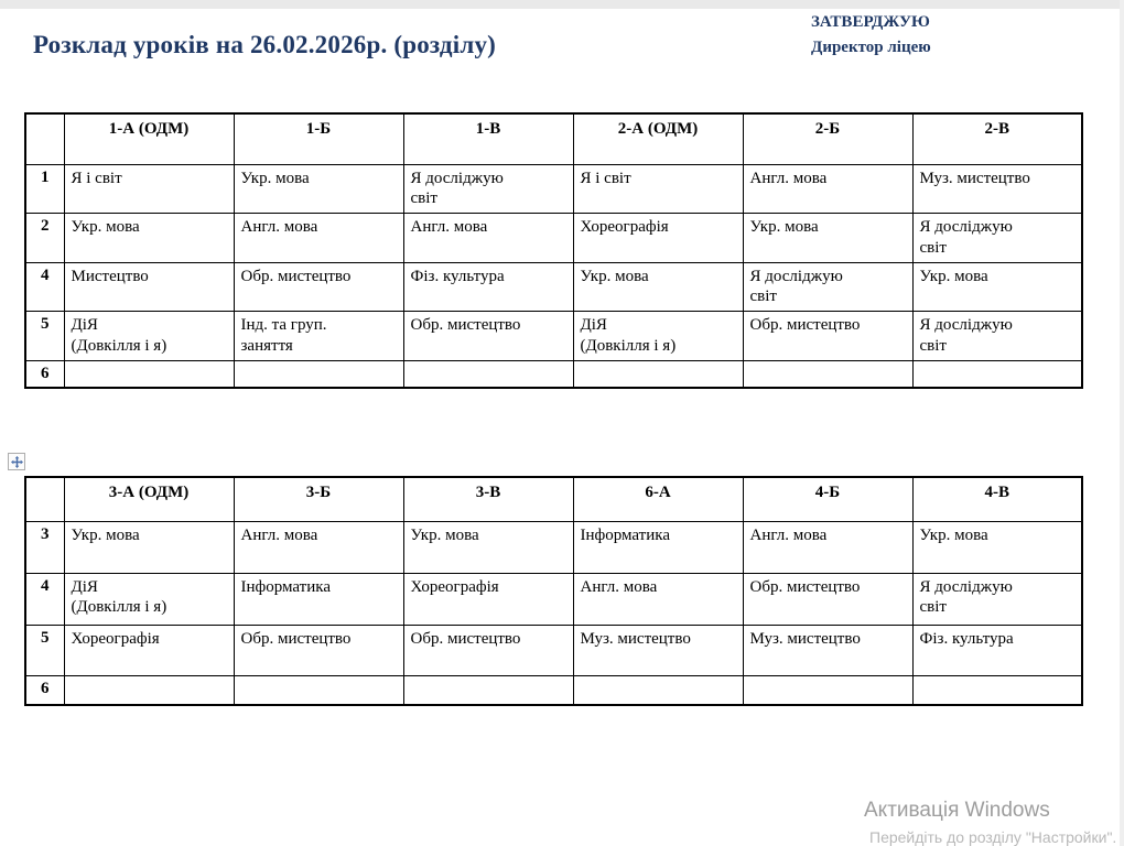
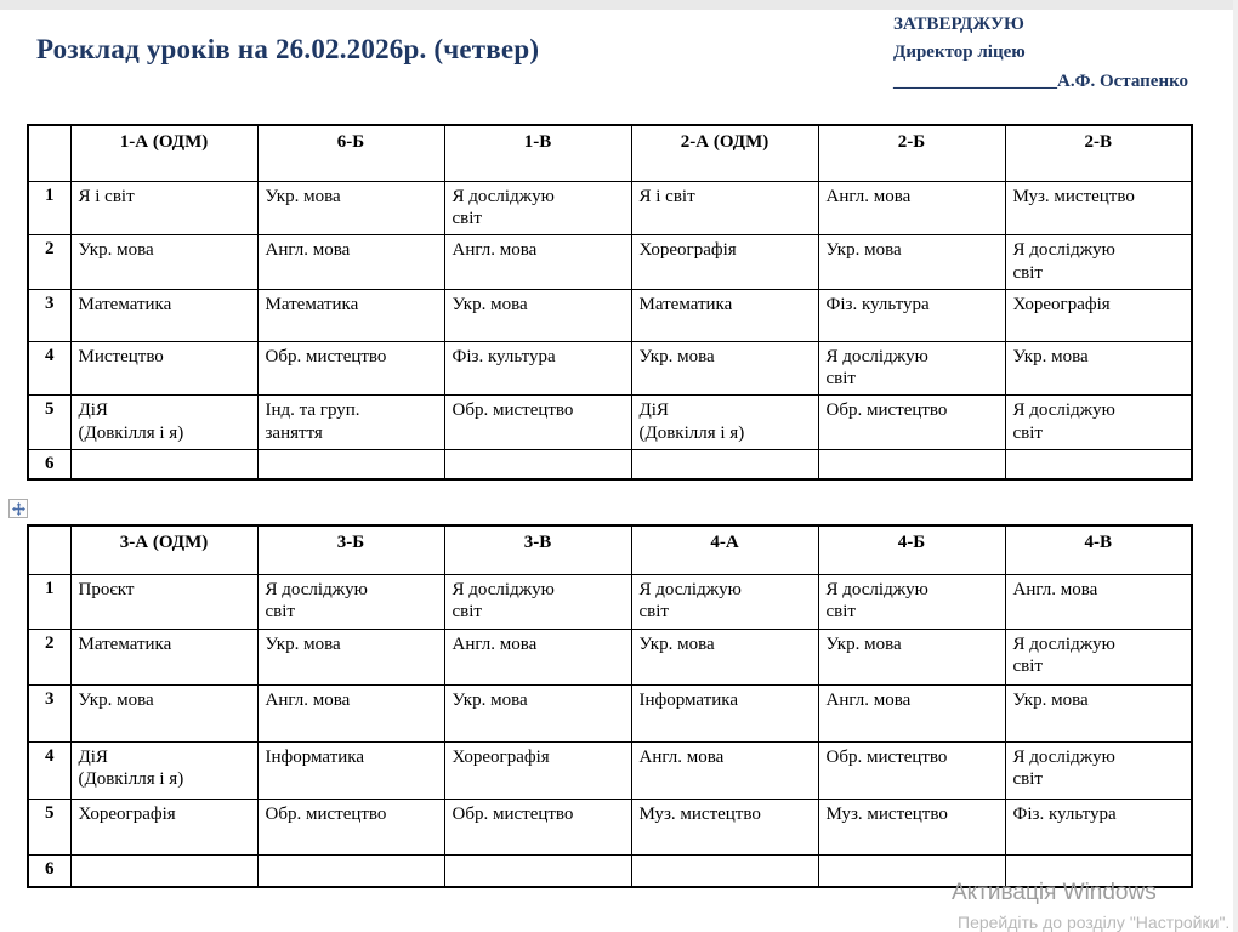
- Розклад уроків на 26.02.2026р. (розділу)
+ Розклад уроків на 26.02.2026р. (четвер)
  ЗАТВЕРДЖУЮ
  Директор ліцею
+ __________________А.Ф. Остапенко
- 	1-А (ОДМ)	1-Б	1-В	2-А (ОДМ)	2-Б	2-В
+ 	1-А (ОДМ)	6-Б	1-В	2-А (ОДМ)	2-Б	2-В
  1	Я і світ	Укр. мова	Я досліджую світ	Я і світ	Англ. мова	Муз. мистецтво
  2	Укр. мова	Англ. мова	Англ. мова	Хореографія	Укр. мова	Я досліджую світ
+ 3	Математика	Математика	Укр. мова	Математика	Фіз. культура	Хореографія
  4	Мистецтво	Обр. мистецтво	Фіз. культура	Укр. мова	Я досліджую світ	Укр. мова
  5	ДіЯ (Довкілля і я)	Інд. та груп. заняття	Обр. мистецтво	ДіЯ (Довкілля і я)	Обр. мистецтво	Я досліджую світ
  6
- 	3-А (ОДМ)	3-Б	3-В	6-А	4-Б	4-В
+ 	3-А (ОДМ)	3-Б	3-В	4-А	4-Б	4-В
+ 1	Проєкт	Я досліджую світ	Я досліджую світ	Я досліджую світ	Я досліджую світ	Англ. мова
+ 2	Математика	Укр. мова	Англ. мова	Укр. мова	Укр. мова	Я досліджую світ
  3	Укр. мова	Англ. мова	Укр. мова	Інформатика	Англ. мова	Укр. мова
  4	ДіЯ (Довкілля і я)	Інформатика	Хореографія	Англ. мова	Обр. мистецтво	Я досліджую світ
  5	Хореографія	Обр. мистецтво	Обр. мистецтво	Муз. мистецтво	Муз. мистецтво	Фіз. культура
  6
  Активація Windows
  Перейдіть до розділу "Настройки".
